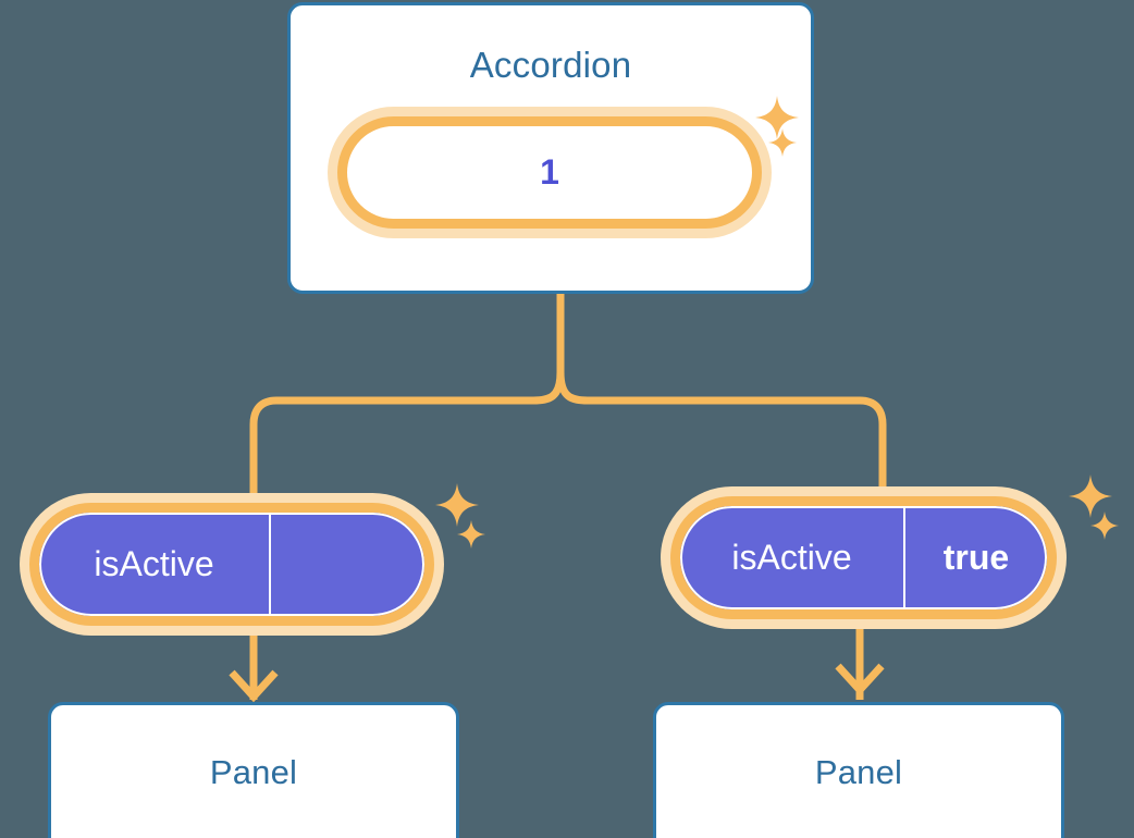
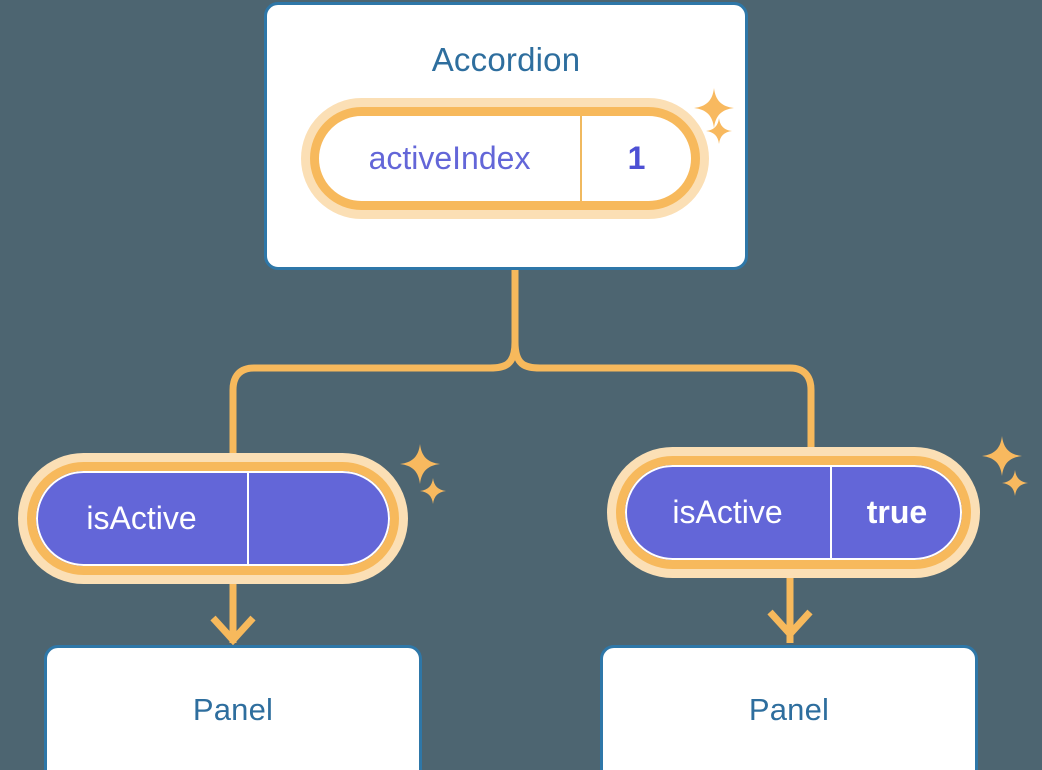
  Accordion
+ activeIndex
  1
  isActive
  Panel
  isActive
  true
  Panel
